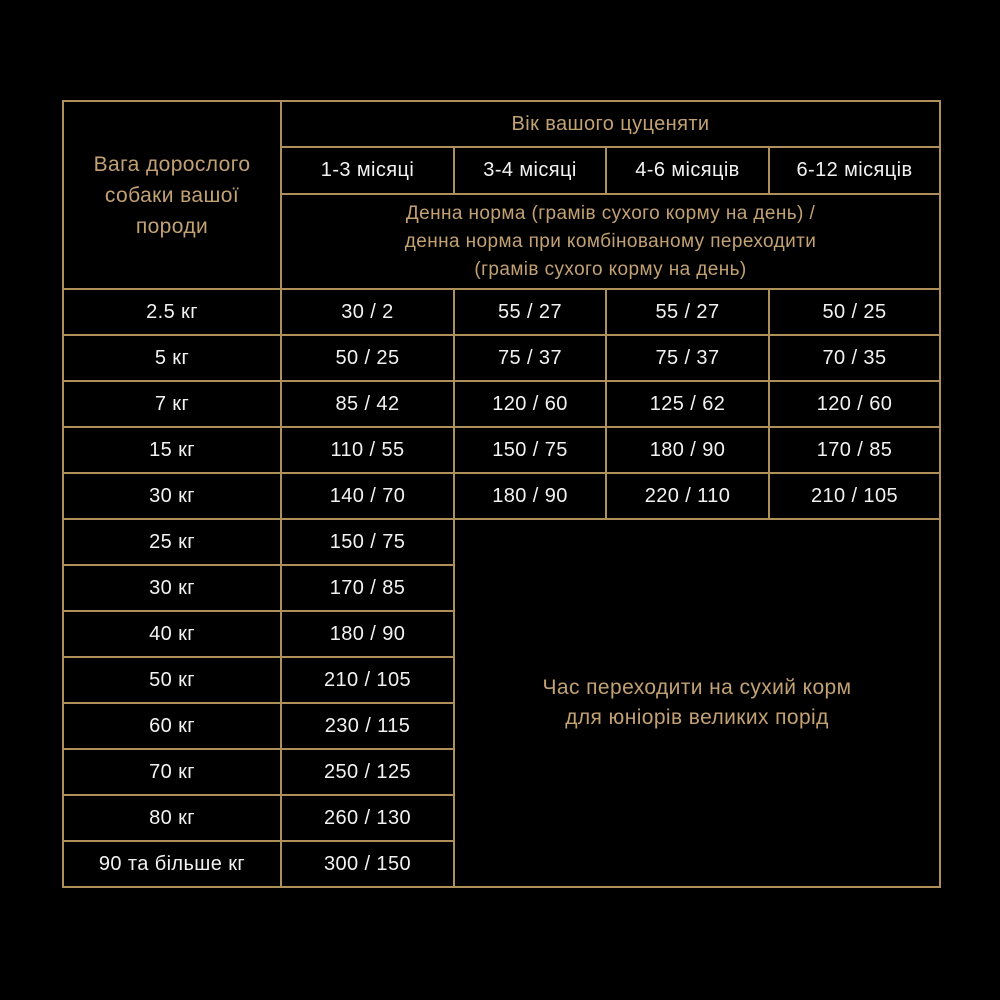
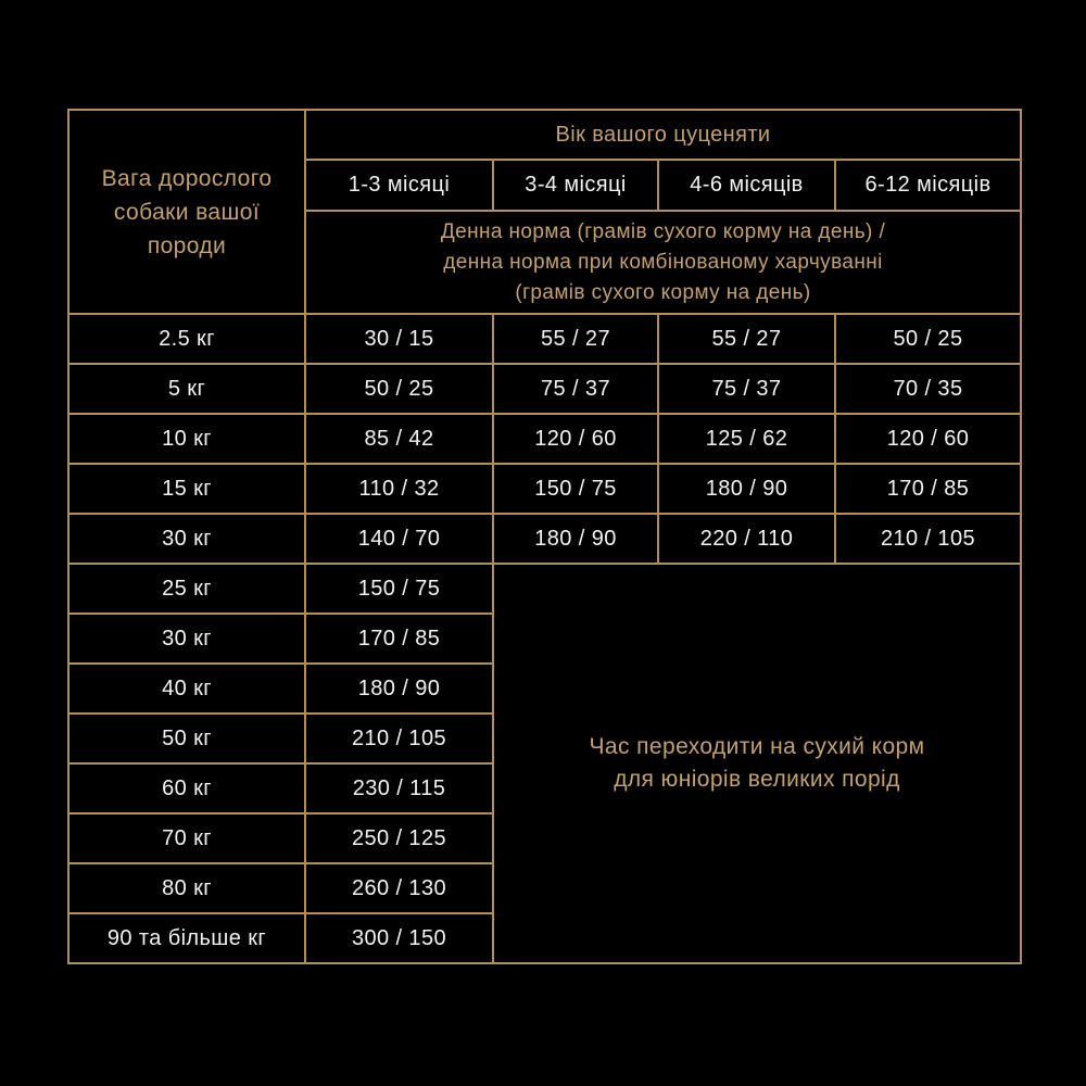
  Вага дорослого собаки вашої породи	Вік вашого цуценяти
  1-3 місяці	3-4 місяці	4-6 місяців	6-12 місяців
- Денна норма (грамів сухого корму на день) / денна норма при комбінованому переходити (грамів сухого корму на день)
+ Денна норма (грамів сухого корму на день) / денна норма при комбінованому харчуванні (грамів сухого корму на день)
- 2.5 кг	30 / 2	55 / 27	55 / 27	50 / 25
+ 2.5 кг	30 / 15	55 / 27	55 / 27	50 / 25
  5 кг	50 / 25	75 / 37	75 / 37	70 / 35
- 7 кг	85 / 42	120 / 60	125 / 62	120 / 60
+ 10 кг	85 / 42	120 / 60	125 / 62	120 / 60
- 15 кг	110 / 55	150 / 75	180 / 90	170 / 85
+ 15 кг	110 / 32	150 / 75	180 / 90	170 / 85
  30 кг	140 / 70	180 / 90	220 / 110	210 / 105
  25 кг	150 / 75	Час переходити на сухий корм для юніорів великих порід
  30 кг	170 / 85
  40 кг	180 / 90
  50 кг	210 / 105
  60 кг	230 / 115
  70 кг	250 / 125
  80 кг	260 / 130
  90 та більше кг	300 / 150
